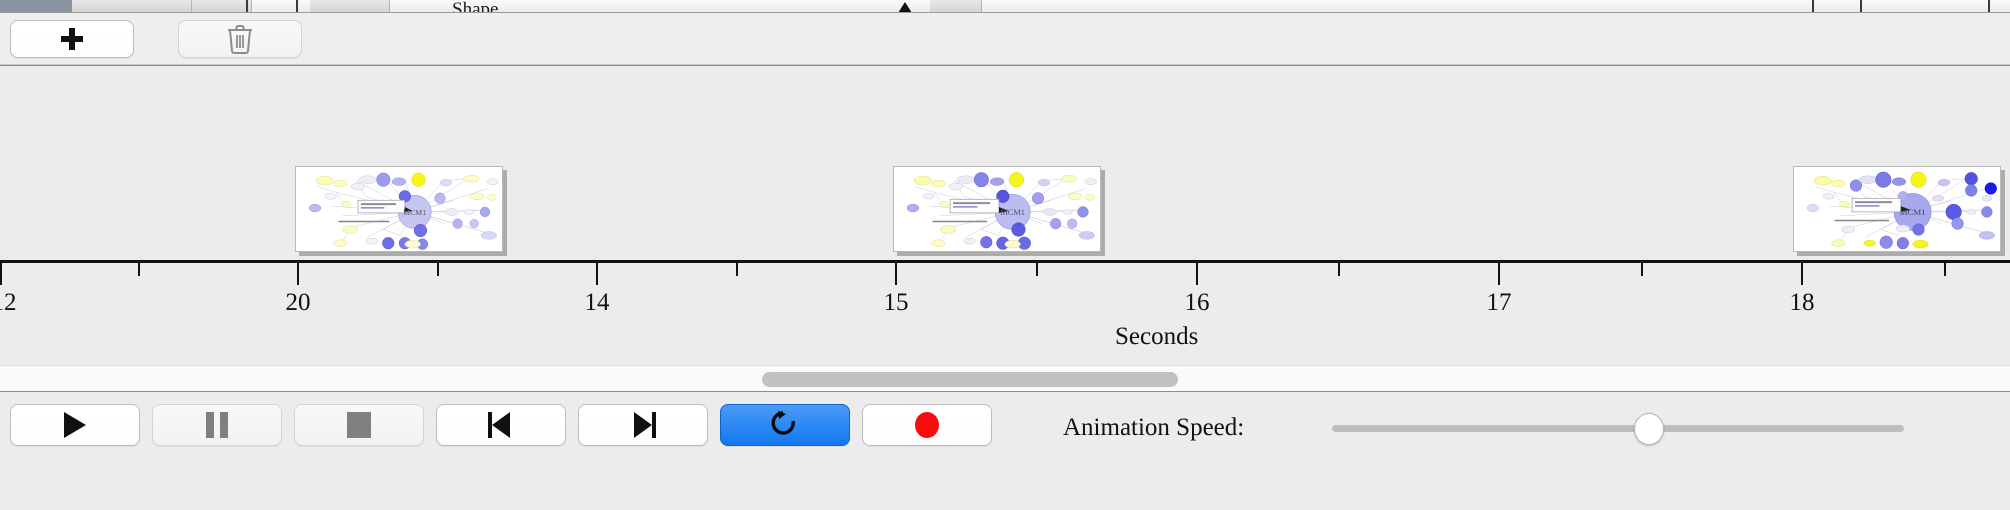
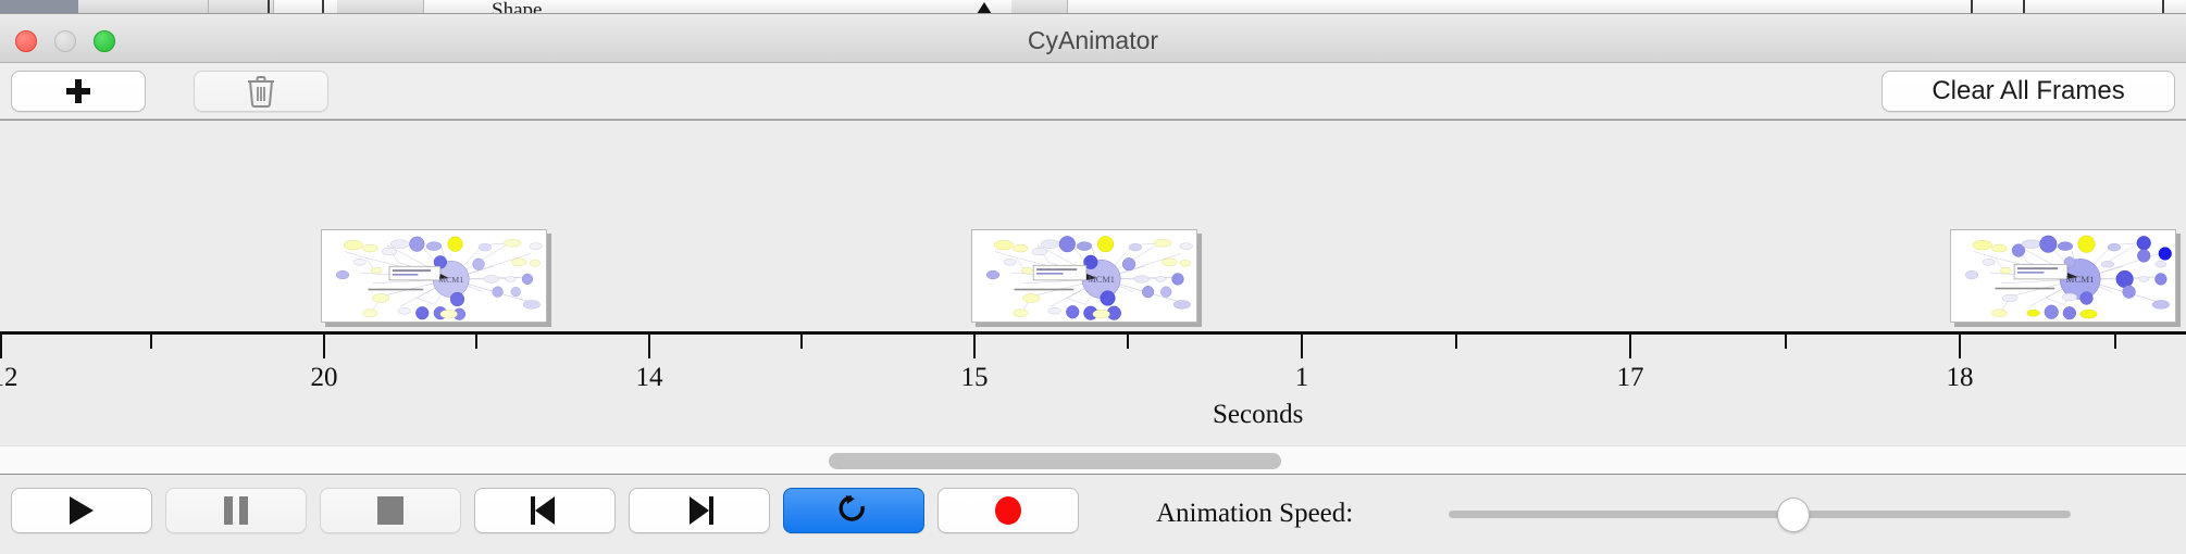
  Shape
+ CyAnimator
+ Clear All Frames
  MCM1
  MCM1
  MCM1
  20
  14
  15
- 16
+ 1
  17
  18
  Seconds
  Animation Speed:
